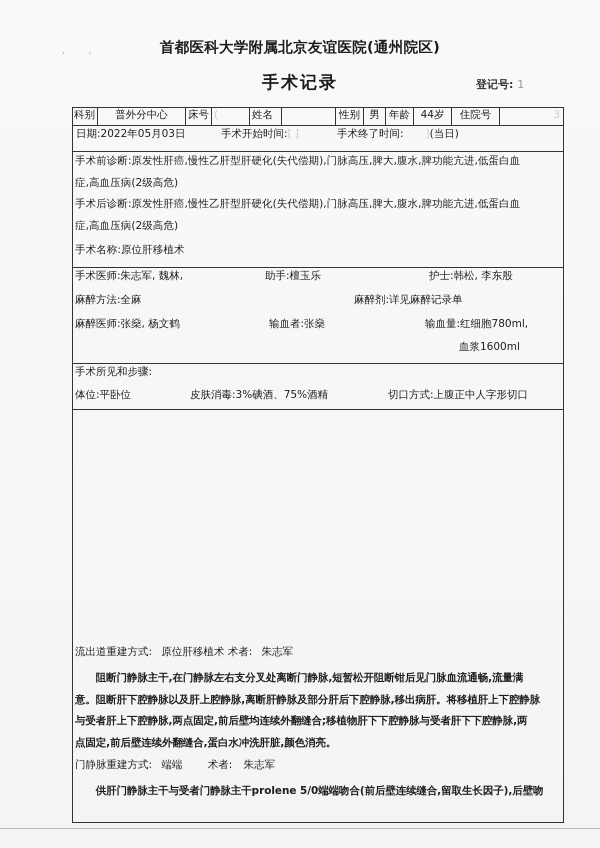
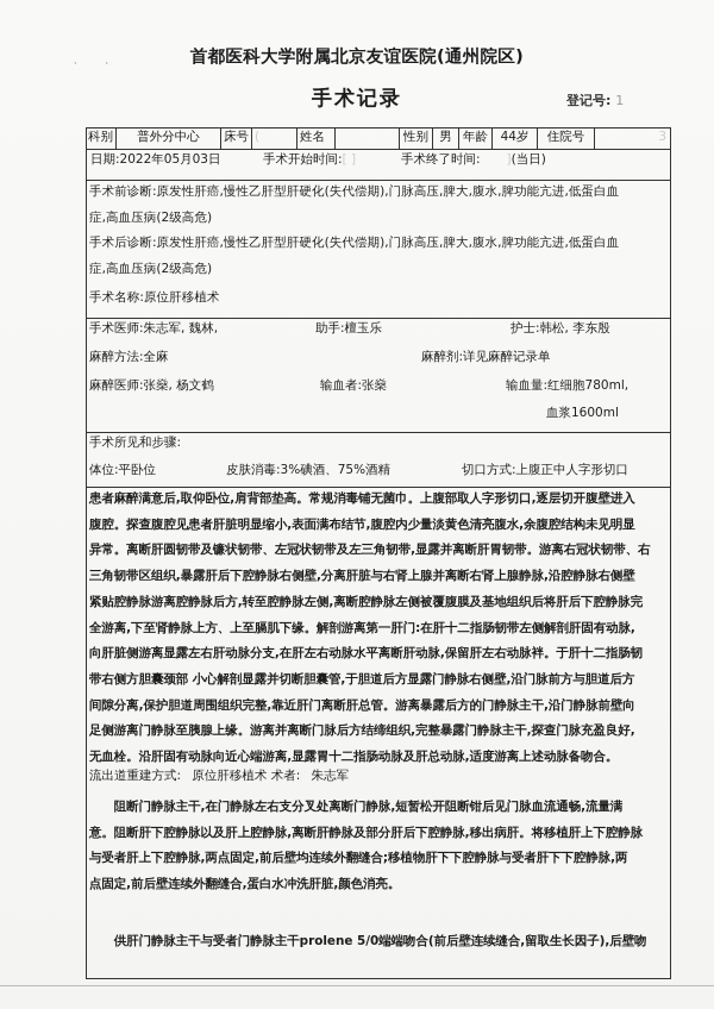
  ··
  首都医科大学附属北京友谊医院(通州院区)
  手术记录
  登记号: 1
  科别
  普外分中心
  床号
  (
  姓名
  性别
  男
  年龄
  44岁
  住院号
  3
  日期:2022年05月03日
  手术开始时间:[ ]
  手术终了时间: ](当日)
  手术前诊断:原发性肝癌,慢性乙肝型肝硬化(失代偿期),门脉高压,脾大,腹水,脾功能亢进,低蛋白血
  症,高血压病(2级高危)
  手术后诊断:原发性肝癌,慢性乙肝型肝硬化(失代偿期),门脉高压,脾大,腹水,脾功能亢进,低蛋白血
  症,高血压病(2级高危)
  手术名称:原位肝移植术
  手术医师:朱志军, 魏林,
  助手:檀玉乐
  护士:韩松, 李东殷
  麻醉方法:全麻
  麻醉剂:详见麻醉记录单
  麻醉医师:张燊, 杨文鹤
  输血者:张燊
  输血量:红细胞780ml,
  血浆1600ml
  手术所见和步骤:
  体位:平卧位
  皮肤消毒:3%碘酒、75%酒精
  切口方式:上腹正中人字形切口
+ 患者麻醉满意后,取仰卧位,肩背部垫高。常规消毒铺无菌巾。上腹部取人字形切口,逐层切开腹壁进入
+ 腹腔。探查腹腔见患者肝脏明显缩小,表面满布结节,腹腔内少量淡黄色清亮腹水,余腹腔结构未见明显
+ 异常。离断肝圆韧带及镰状韧带、左冠状韧带及左三角韧带,显露并离断肝胃韧带。游离右冠状韧带、右
+ 三角韧带区组织,暴露肝后下腔静脉右侧壁,分离肝脏与右肾上腺并离断右肾上腺静脉,沿腔静脉右侧壁
+ 紧贴腔静脉游离腔静脉后方,转至腔静脉左侧,离断腔静脉左侧被覆腹膜及基地组织后将肝后下腔静脉完
+ 全游离,下至肾静脉上方、上至膈肌下缘。解剖游离第一肝门:在肝十二指肠韧带左侧解剖肝固有动脉,
+ 向肝脏侧游离显露左右肝动脉分支,在肝左右动脉水平离断肝动脉,保留肝左右动脉袢。于肝十二指肠韧
+ 带右侧方胆囊颈部 小心解剖显露并切断胆囊管,于胆道后方显露门静脉右侧壁,沿门脉前方与胆道后方
+ 间隙分离,保护胆道周围组织完整,靠近肝门离断肝总管。游离暴露后方的门静脉主干,沿门静脉前壁向
+ 足侧游离门静脉至胰腺上缘。游离并离断门脉后方结缔组织,完整暴露门静脉主干,探查门脉充盈良好,
+ 无血栓。沿肝固有动脉向近心端游离,显露胃十二指肠动脉及肝总动脉,适度游离上述动脉备吻合。
  流出道重建方式: 原位肝移植术 术者: 朱志军
  阻断门静脉主干,在门静脉左右支分叉处离断门静脉,短暂松开阻断钳后见门脉血流通畅,流量满
  意。阻断肝下腔静脉以及肝上腔静脉,离断肝静脉及部分肝后下腔静脉,移出病肝。将移植肝上下腔静脉
  与受者肝上下腔静脉,两点固定,前后壁均连续外翻缝合;移植物肝下下腔静脉与受者肝下下腔静脉,两
  点固定,前后壁连续外翻缝合,蛋白水冲洗肝脏,颜色消亮。
- 门静脉重建方式: 端端 术者: 朱志军
  供肝门静脉主干与受者门静脉主干prolene 5/0端端吻合(前后壁连续缝合,留取生长因子),后壁吻
